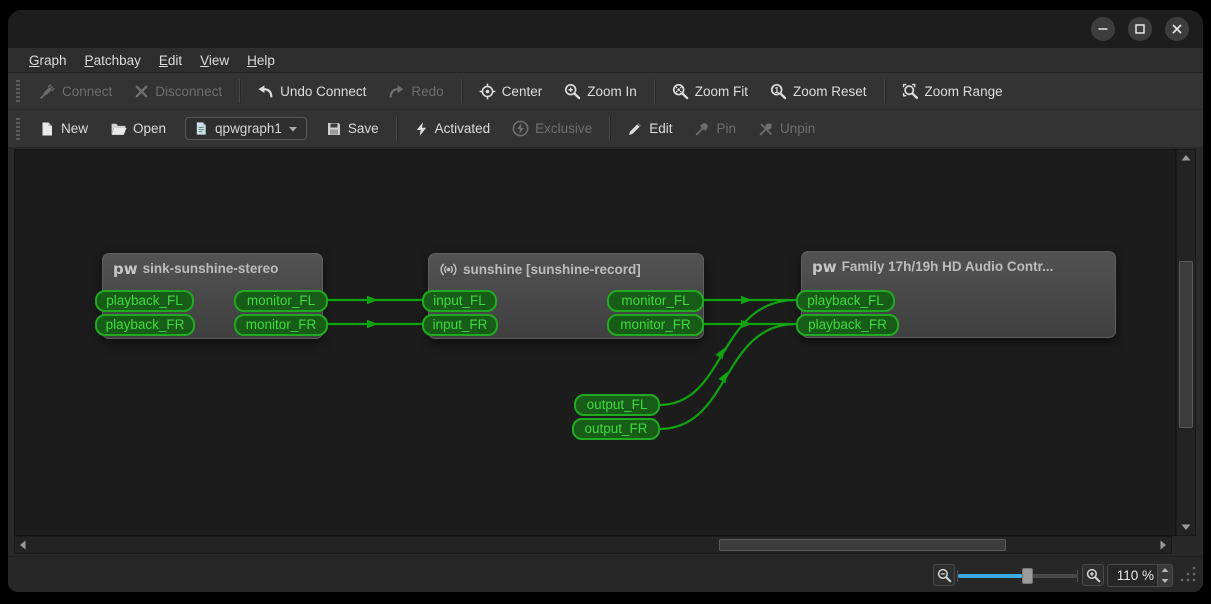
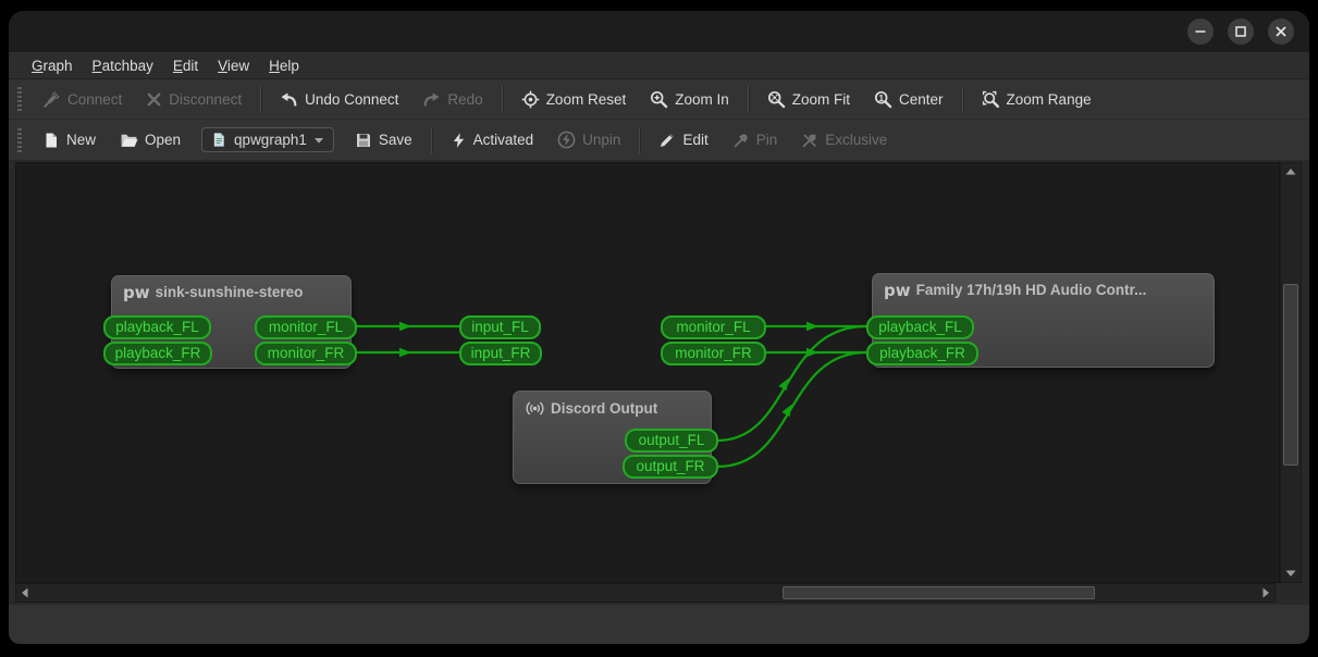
  Graph
  Patchbay
  Edit
  View
  Help
  Connect
  Disconnect
  Undo Connect
  Redo
- Center
+ Zoom Reset
  Zoom In
  Zoom Fit
  1
- Zoom Reset
+ Center
  Zoom Range
  New
  Open
  qpwgraph1
  Save
  Activated
- Exclusive
+ Unpin
  Edit
  Pin
- Unpin
+ Exclusive
  pw
  sink-sunshine-stereo
- sunshine [sunshine-record]
  pw
  Family 17h/19h HD Audio Contr...
+ Discord Output
  playback_FL
  playback_FR
  monitor_FL
  monitor_FR
  input_FL
  input_FR
  monitor_FL
  monitor_FR
  playback_FL
  playback_FR
  output_FL
  output_FR
- 110 %
